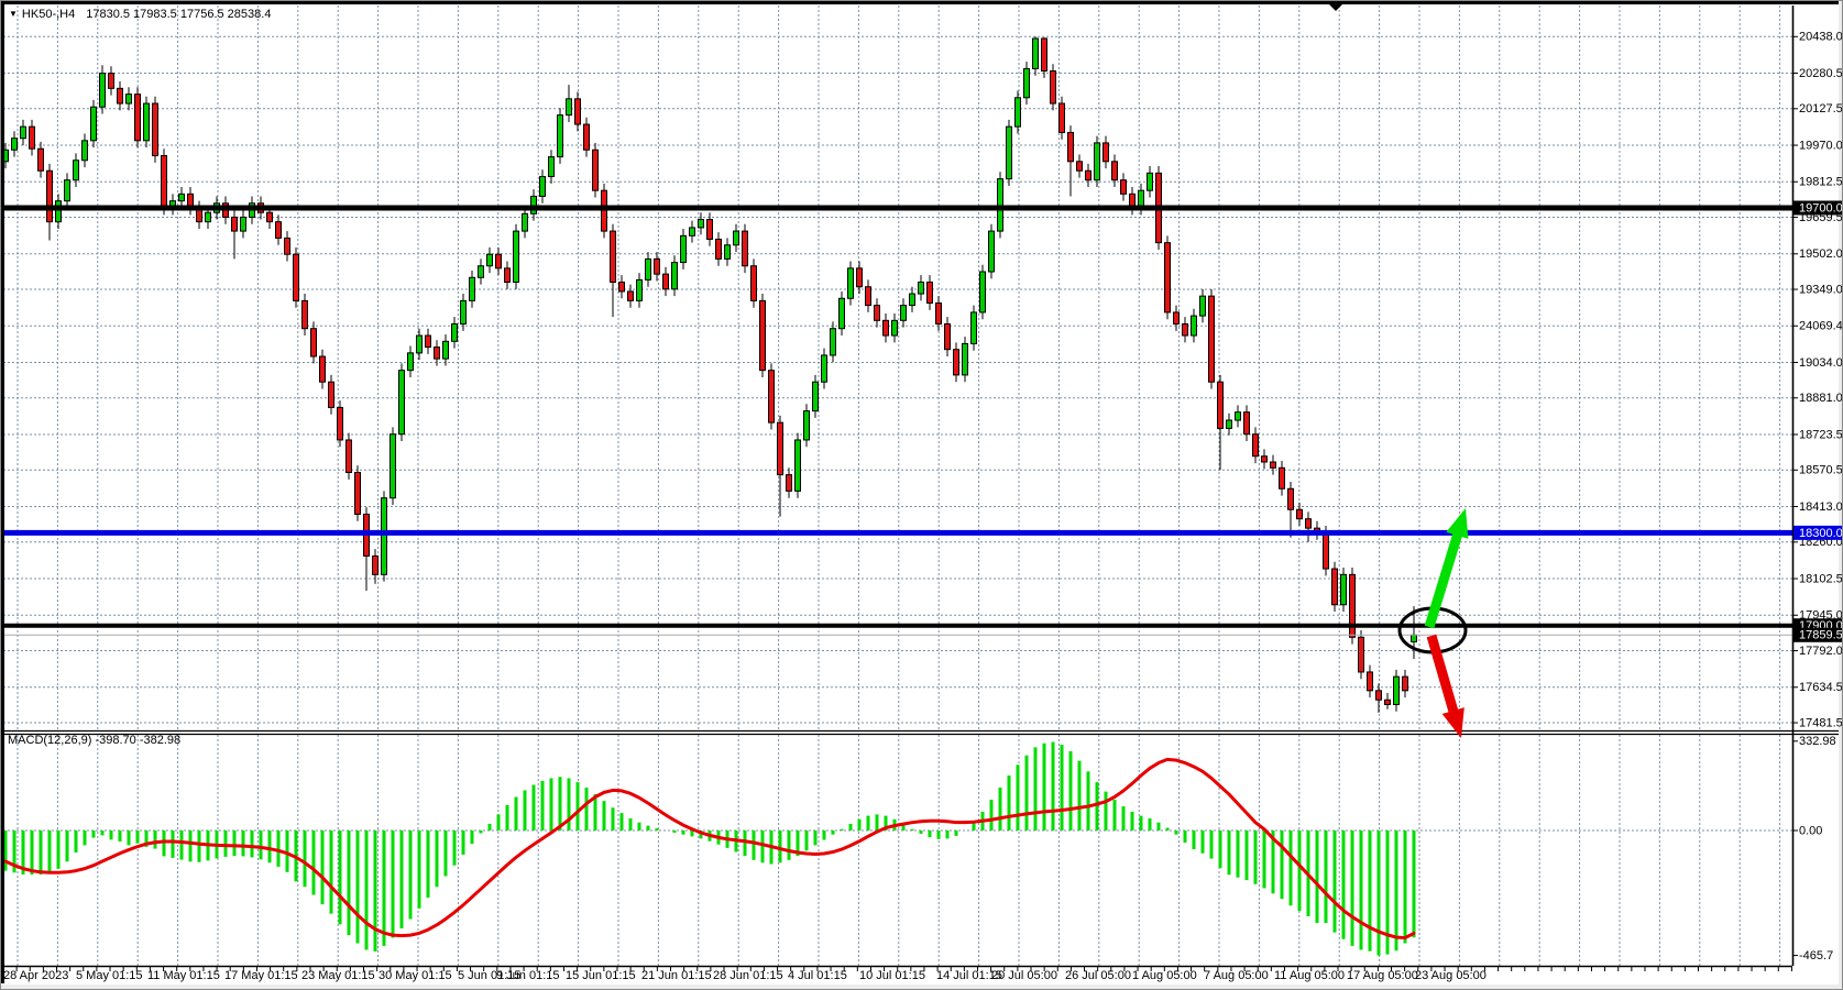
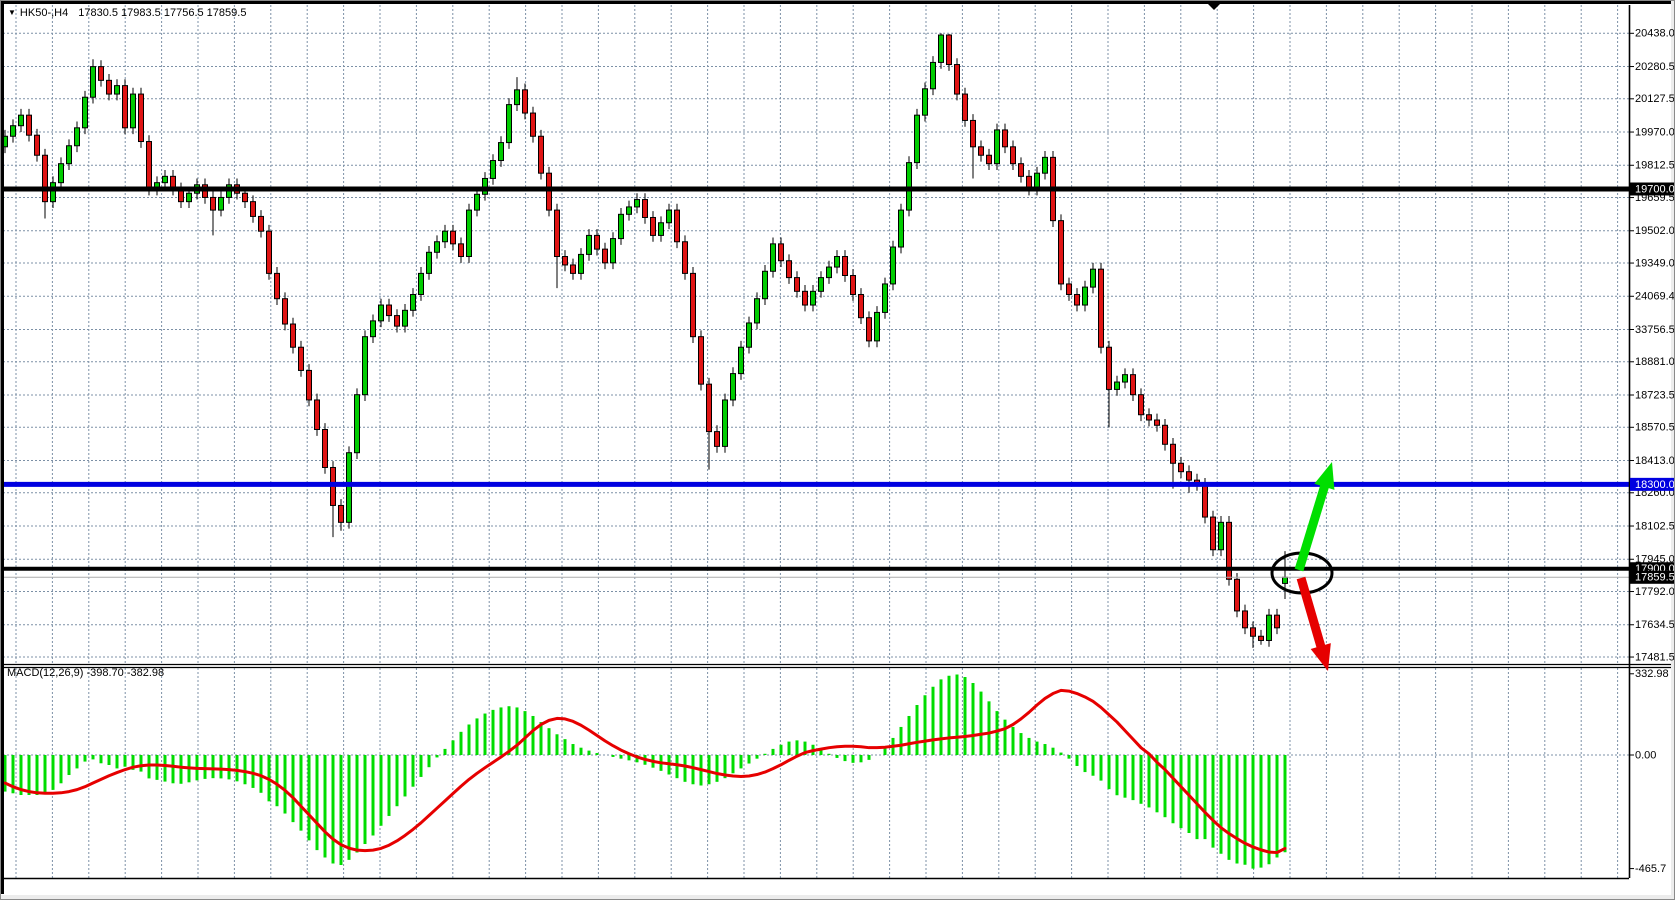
  20438.0
  20280.5
  20127.5
  19970.0
  19812.5
  19659.5
  19502.0
  19349.0
  24069.4
- 19034.0
+ 33756.5
  18881.0
  18723.5
  18570.5
  18413.0
  18260.0
  18102.5
  17945.0
  17792.0
  17634.5
  17481.5
  19700.0
  18300.0
  17900.0
  17859.5
  332.98
  0.00
  -465.7
- 28 Apr 2023
- 5 May 01:15
- 11 May 01:15
- 17 May 01:15
- 23 May 01:15
- 30 May 01:15
- 5 Jun 01:15
- 9 Jun 01:15
- 15 Jun 01:15
- 21 Jun 01:15
- 28 Jun 01:15
- 4 Jul 01:15
- 10 Jul 01:15
- 14 Jul 01:15
- 20 Jul 05:00
- 26 Jul 05:00
- 1 Aug 05:00
- 7 Aug 05:00
- 11 Aug 05:00
- 17 Aug 05:00
- 23 Aug 05:00
- ▼ HK50-,H4 17830.5 17983.5 17756.5 28538.4
+ ▼ HK50-,H4 17830.5 17983.5 17756.5 17859.5
  MACD(12,26,9) -398.70 -382.98
